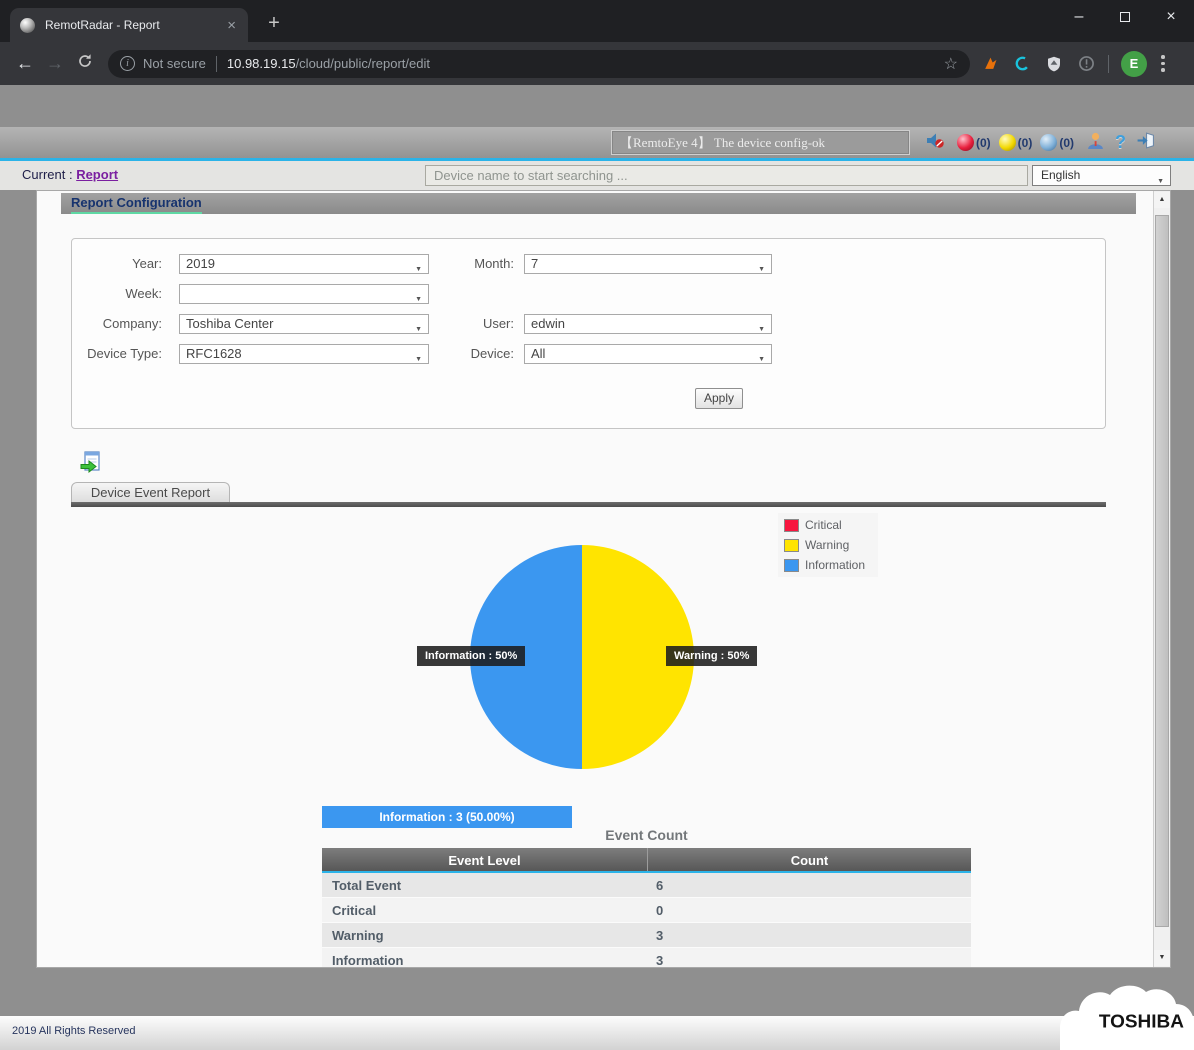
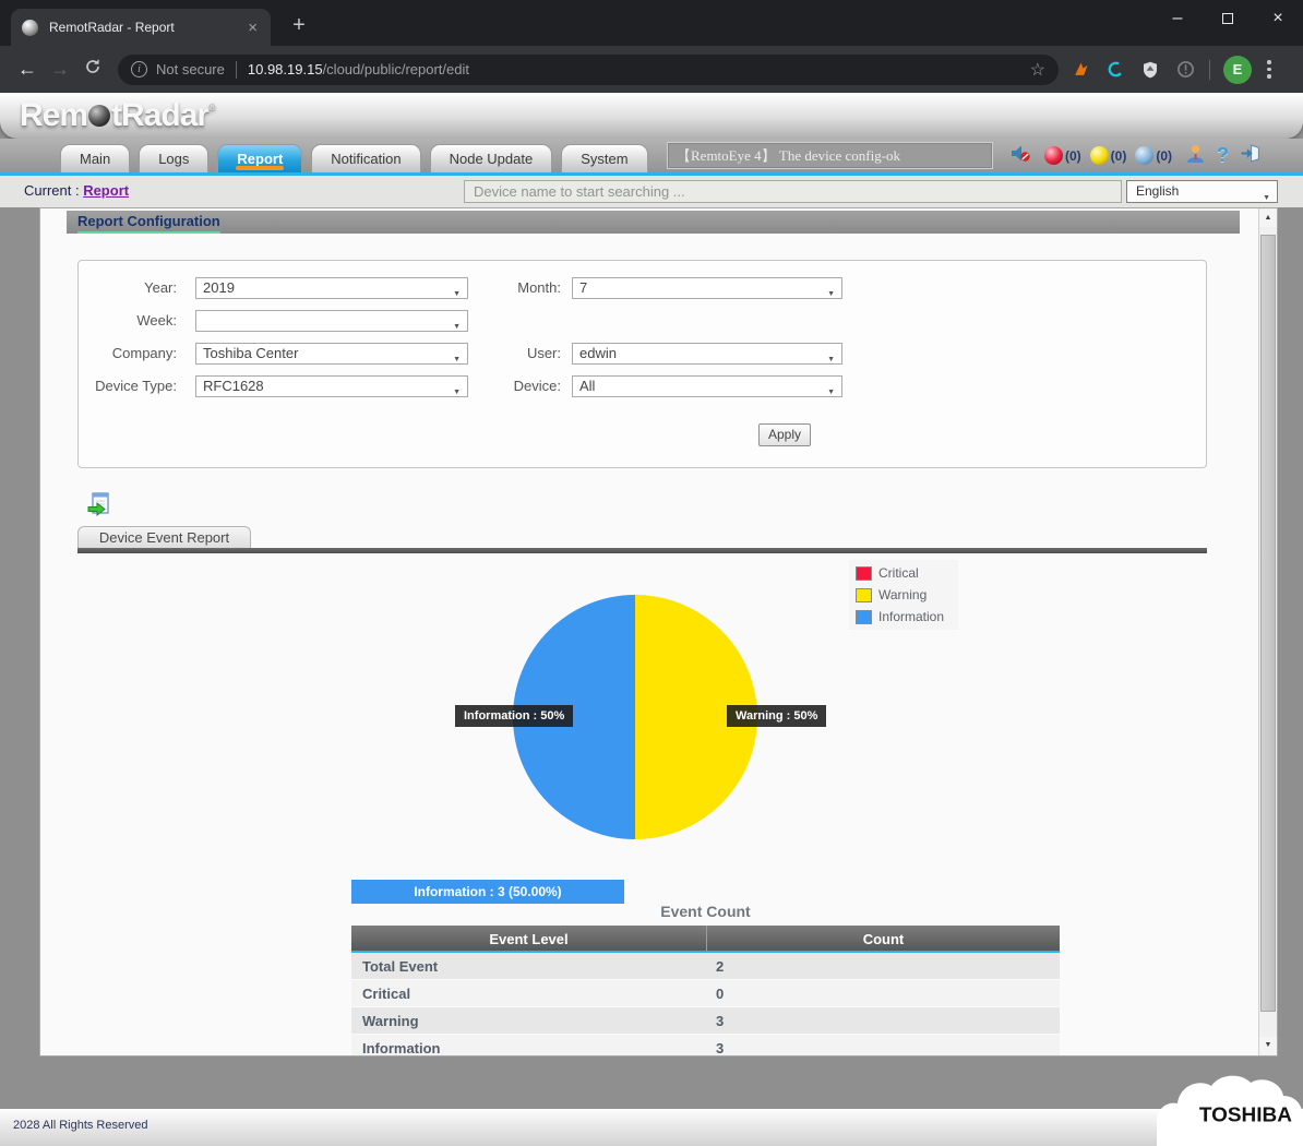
  RemotRadar - Report
  ×
  +
  –
  ×
  ←
  →
  i
  Not secure
  10.98.19.15
  /cloud/public/report/edit
  ☆
  E
+ Rem tRadar®
+ Main
+ Logs
+ Report
+ Notification
+ Node Update
+ System
  【RemtoEye 4】 The device config-ok
  (0)
  (0)
  (0)
  ?
  Current : Report
  Device name to start searching ...
  English
  Report Configuration
  Year:
  2019
  Month:
  7
  Week:
  Company:
  Toshiba Center
  User:
  edwin
  Device Type:
  RFC1628
  Device:
  All
  Apply
  Device Event Report
  Critical
  Warning
  Information
  Information : 50%
  Warning : 50%
  Information : 3 (50.00%)
  Event Count
  Event Level
  Count
  Total Event
- 6
+ 2
  Critical
  0
  Warning
  3
  Information
  3
- 2019 All Rights Reserved
+ 2028 All Rights Reserved
  TOSHIBA
